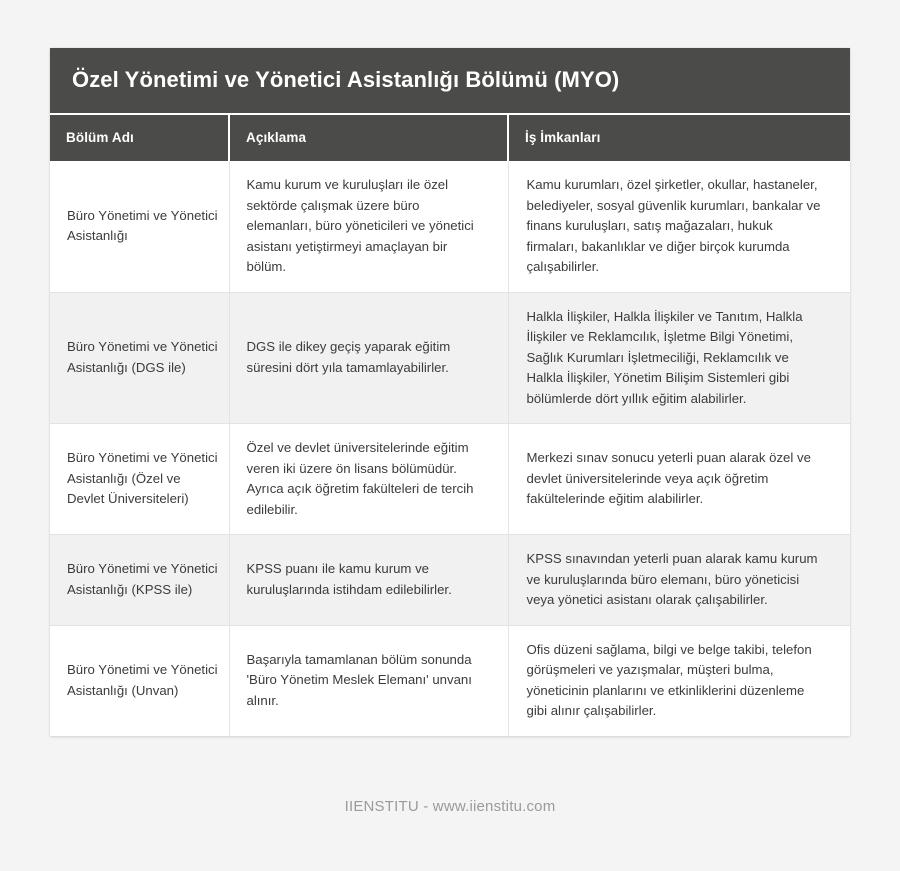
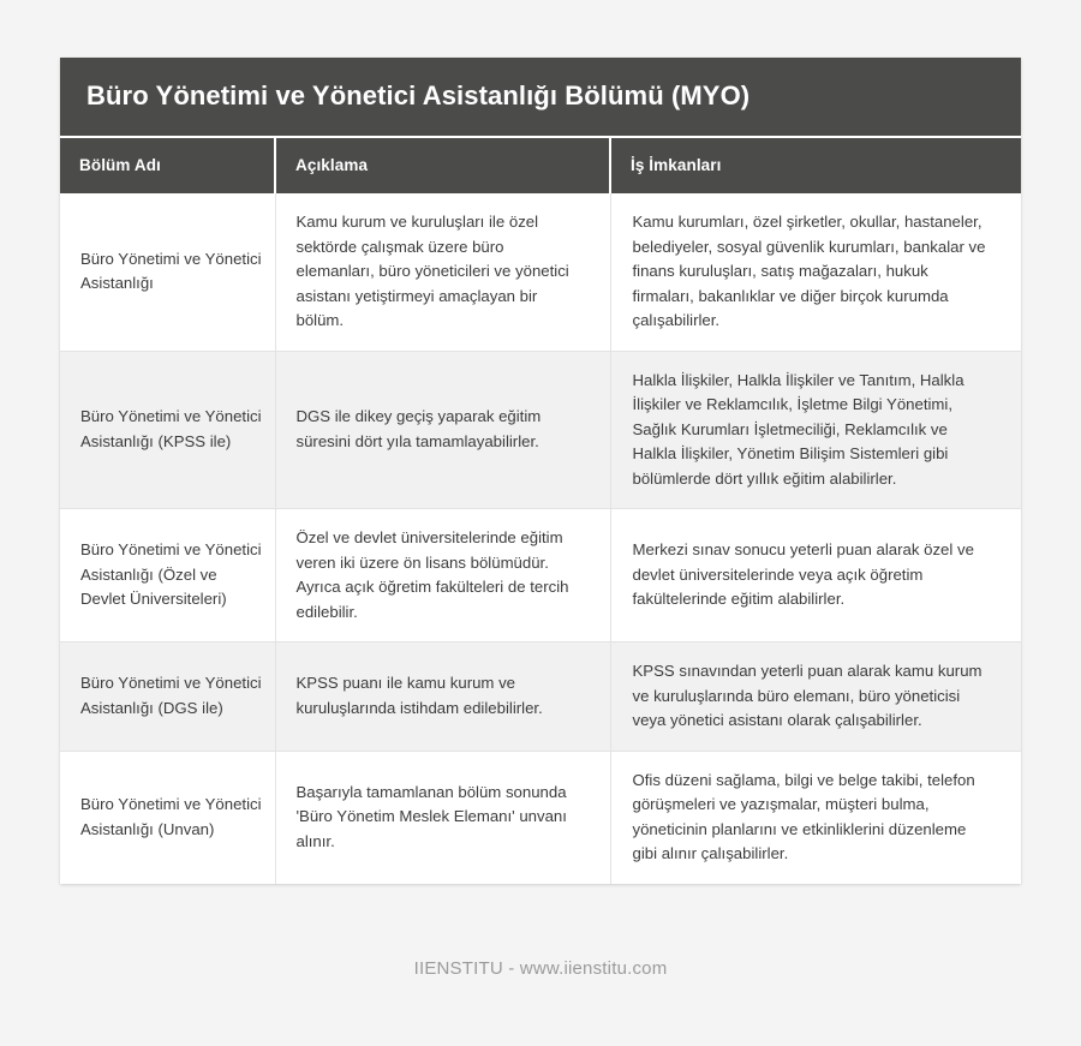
- Özel Yönetimi ve Yönetici Asistanlığı Bölümü (MYO)
+ Büro Yönetimi ve Yönetici Asistanlığı Bölümü (MYO)
  Bölüm Adı	Açıklama	İş İmkanları
  Büro Yönetimi ve Yönetici Asistanlığı	Kamu kurum ve kuruluşları ile özel sektörde çalışmak üzere büro elemanları, büro yöneticileri ve yönetici asistanı yetiştirmeyi amaçlayan bir bölüm.	Kamu kurumları, özel şirketler, okullar, hastaneler, belediyeler, sosyal güvenlik kurumları, bankalar ve finans kuruluşları, satış mağazaları, hukuk firmaları, bakanlıklar ve diğer birçok kurumda çalışabilirler.
- Büro Yönetimi ve Yönetici Asistanlığı (DGS ile)	DGS ile dikey geçiş yaparak eğitim süresini dört yıla tamamlayabilirler.	Halkla İlişkiler, Halkla İlişkiler ve Tanıtım, Halkla İlişkiler ve Reklamcılık, İşletme Bilgi Yönetimi, Sağlık Kurumları İşletmeciliği, Reklamcılık ve Halkla İlişkiler, Yönetim Bilişim Sistemleri gibi bölümlerde dört yıllık eğitim alabilirler.
+ Büro Yönetimi ve Yönetici Asistanlığı (KPSS ile)	DGS ile dikey geçiş yaparak eğitim süresini dört yıla tamamlayabilirler.	Halkla İlişkiler, Halkla İlişkiler ve Tanıtım, Halkla İlişkiler ve Reklamcılık, İşletme Bilgi Yönetimi, Sağlık Kurumları İşletmeciliği, Reklamcılık ve Halkla İlişkiler, Yönetim Bilişim Sistemleri gibi bölümlerde dört yıllık eğitim alabilirler.
  Büro Yönetimi ve Yönetici Asistanlığı (Özel ve Devlet Üniversiteleri)	Özel ve devlet üniversitelerinde eğitim veren iki üzere ön lisans bölümüdür. Ayrıca açık öğretim fakülteleri de tercih edilebilir.	Merkezi sınav sonucu yeterli puan alarak özel ve devlet üniversitelerinde veya açık öğretim fakültelerinde eğitim alabilirler.
- Büro Yönetimi ve Yönetici Asistanlığı (KPSS ile)	KPSS puanı ile kamu kurum ve kuruluşlarında istihdam edilebilirler.	KPSS sınavından yeterli puan alarak kamu kurum ve kuruluşlarında büro elemanı, büro yöneticisi veya yönetici asistanı olarak çalışabilirler.
+ Büro Yönetimi ve Yönetici Asistanlığı (DGS ile)	KPSS puanı ile kamu kurum ve kuruluşlarında istihdam edilebilirler.	KPSS sınavından yeterli puan alarak kamu kurum ve kuruluşlarında büro elemanı, büro yöneticisi veya yönetici asistanı olarak çalışabilirler.
  Büro Yönetimi ve Yönetici Asistanlığı (Unvan)	Başarıyla tamamlanan bölüm sonunda 'Büro Yönetim Meslek Elemanı' unvanı alınır.	Ofis düzeni sağlama, bilgi ve belge takibi, telefon görüşmeleri ve yazışmalar, müşteri bulma, yöneticinin planlarını ve etkinliklerini düzenleme gibi alınır çalışabilirler.
  IIENSTITU - www.iienstitu.com
